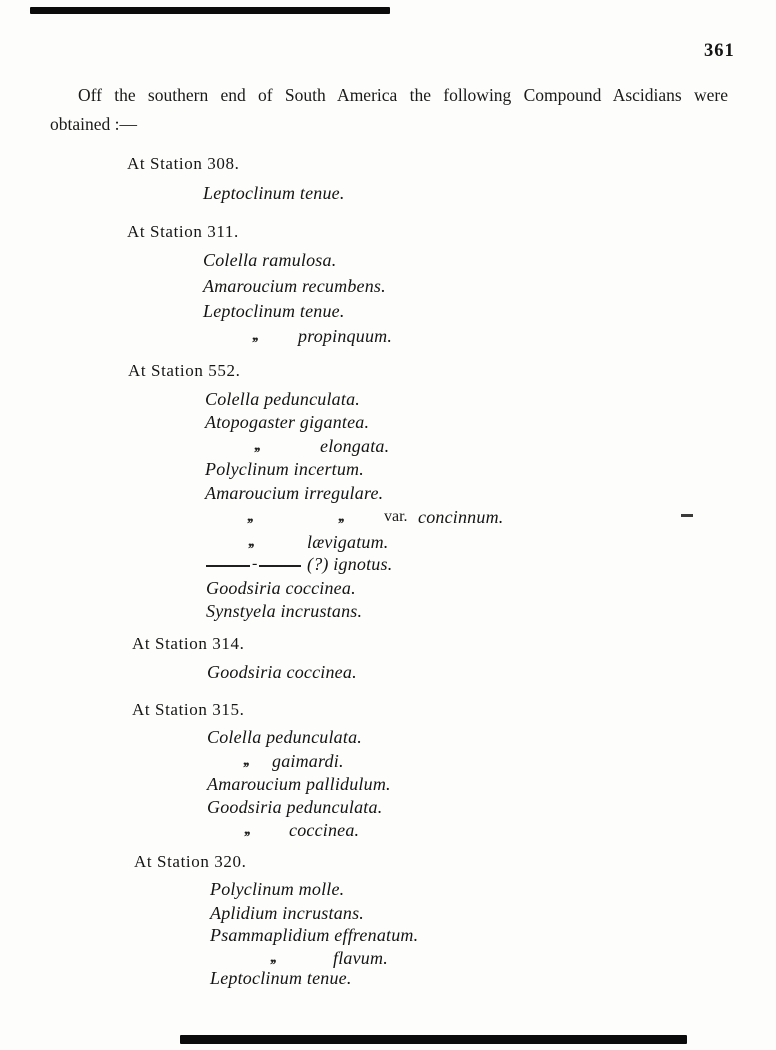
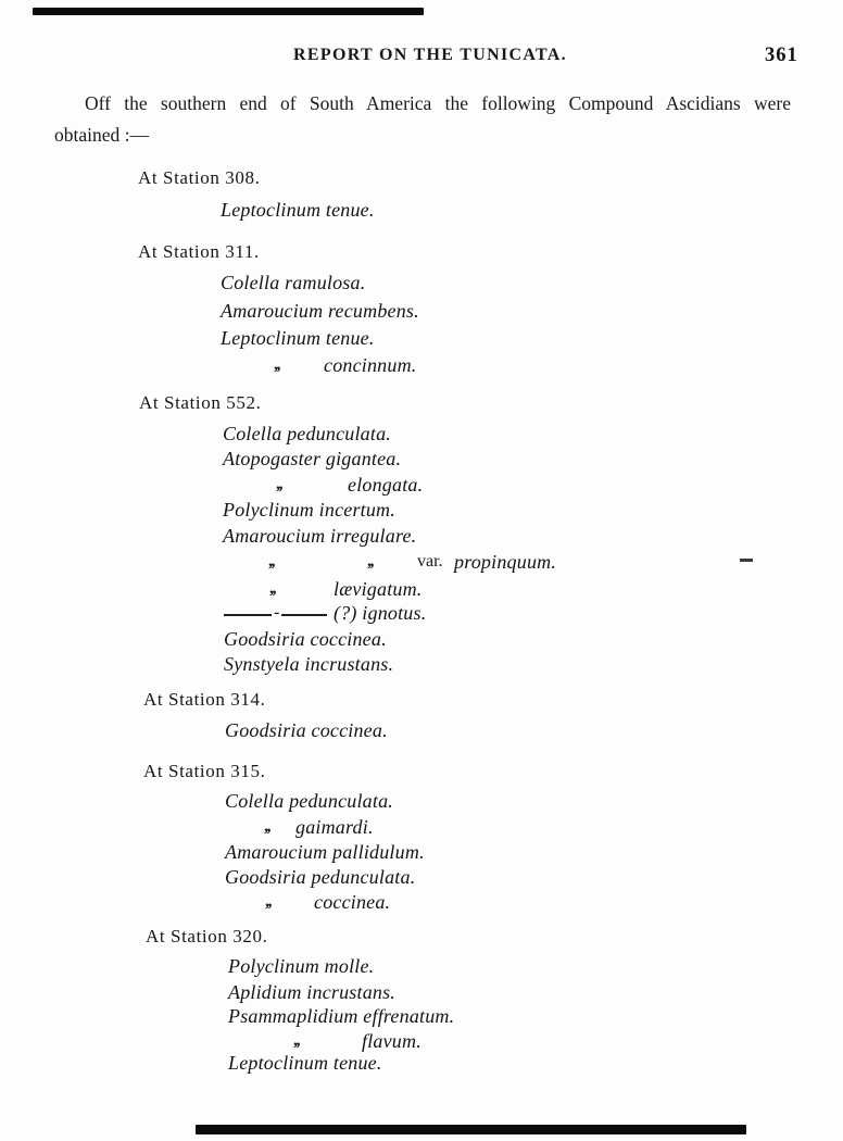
+ REPORT ON THE TUNICATA.
  361
  Off the southern end of South America the following Compound Ascidians were
  obtained :—
  At Station 308.
  Leptoclinum tenue.
  At Station 311.
  Colella ramulosa.
  Amaroucium recumbens.
  Leptoclinum tenue.
  ,,
- propinquum.
+ concinnum.
  At Station 552.
  Colella pedunculata.
  Atopogaster gigantea.
  ,,
  elongata.
  Polyclinum incertum.
  Amaroucium irregulare.
  ,,
  ,,
  var.
- concinnum.
+ propinquum.
  ,,
  lævigatum.
  -
  (?) ignotus.
  Goodsiria coccinea.
  Synstyela incrustans.
  At Station 314.
  Goodsiria coccinea.
  At Station 315.
  Colella pedunculata.
  ,,
  gaimardi.
  Amaroucium pallidulum.
  Goodsiria pedunculata.
  ,,
  coccinea.
  At Station 320.
  Polyclinum molle.
  Aplidium incrustans.
  Psammaplidium effrenatum.
  ,,
  flavum.
  Leptoclinum tenue.
